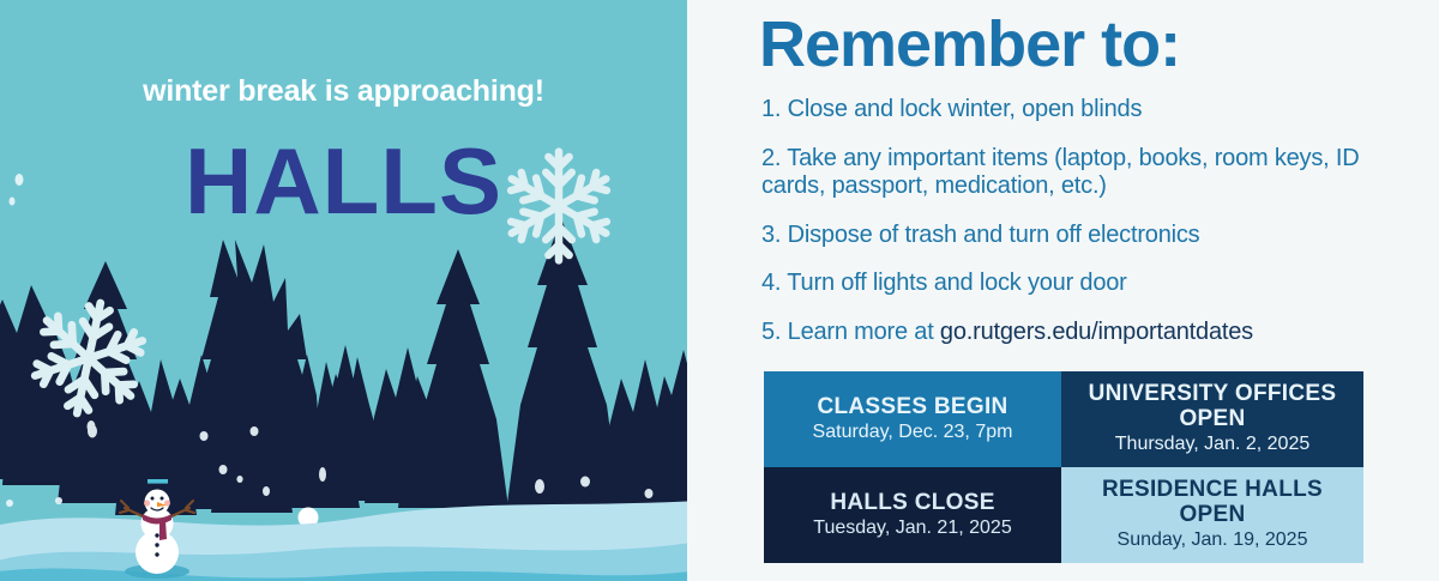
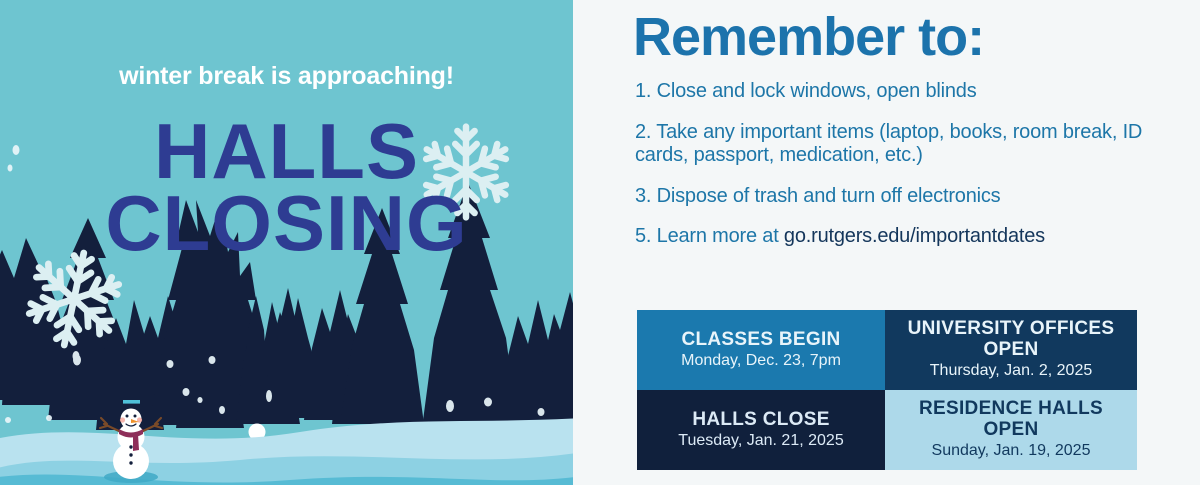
  winter break is approaching!
  HALLS
+ CLOSING
  Remember to:
- 1. Close and lock winter, open blinds
+ 1. Close and lock windows, open blinds
- 2. Take any important items (laptop, books, room keys, ID cards, passport, medication, etc.)
+ 2. Take any important items (laptop, books, room break, ID cards, passport, medication, etc.)
  3. Dispose of trash and turn off electronics
- 4. Turn off lights and lock your door
  5. Learn more at go.rutgers.edu/importantdates
  CLASSES BEGIN
- Saturday, Dec. 23, 7pm
+ Monday, Dec. 23, 7pm
  UNIVERSITY OFFICES OPEN
  Thursday, Jan. 2, 2025
  HALLS CLOSE
  Tuesday, Jan. 21, 2025
  RESIDENCE HALLS OPEN
  Sunday, Jan. 19, 2025
